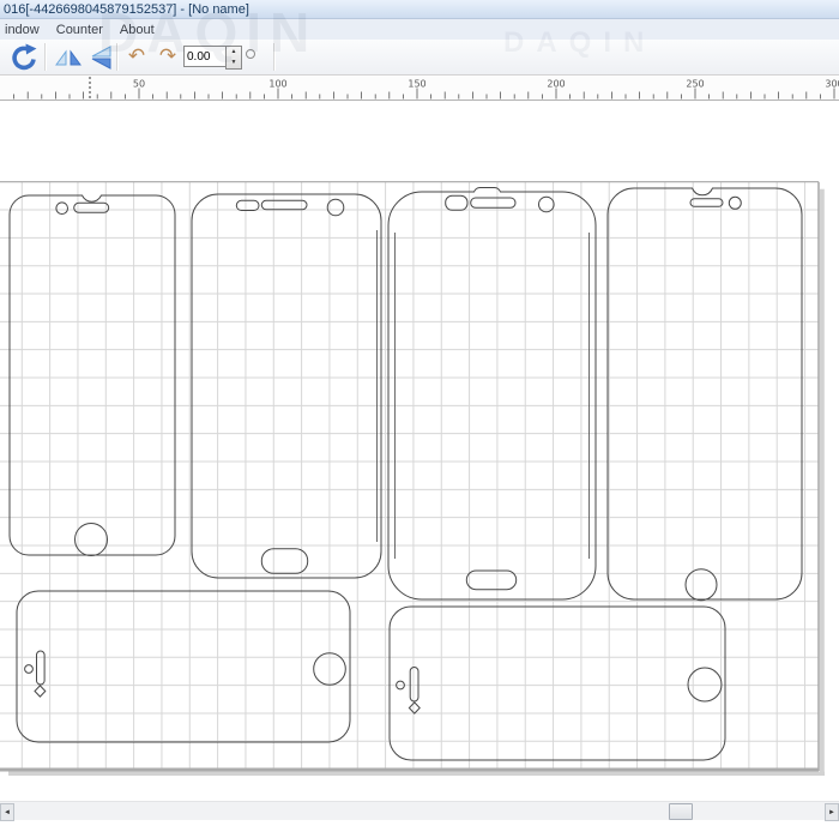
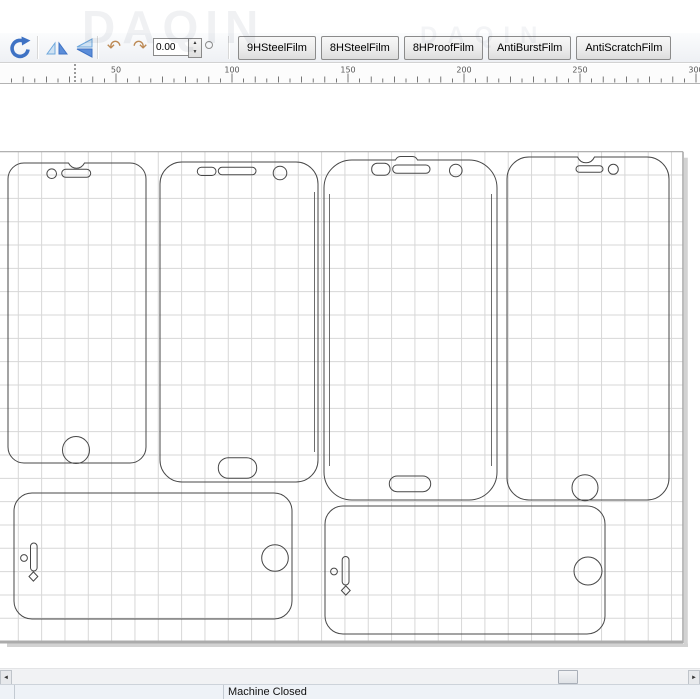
- 016[-4426698045879152537] - [No name]
- indow
- Counter
- About
  DAQIN
  DAQIN
  ↶
  ↷
  0.00
+ 9HSteelFilm
+ 8HSteelFilm
+ 8HProofFilm
+ AntiBurstFilm
+ AntiScratchFilm
  50
  100
  150
  200
  250
+ Machine Closed
